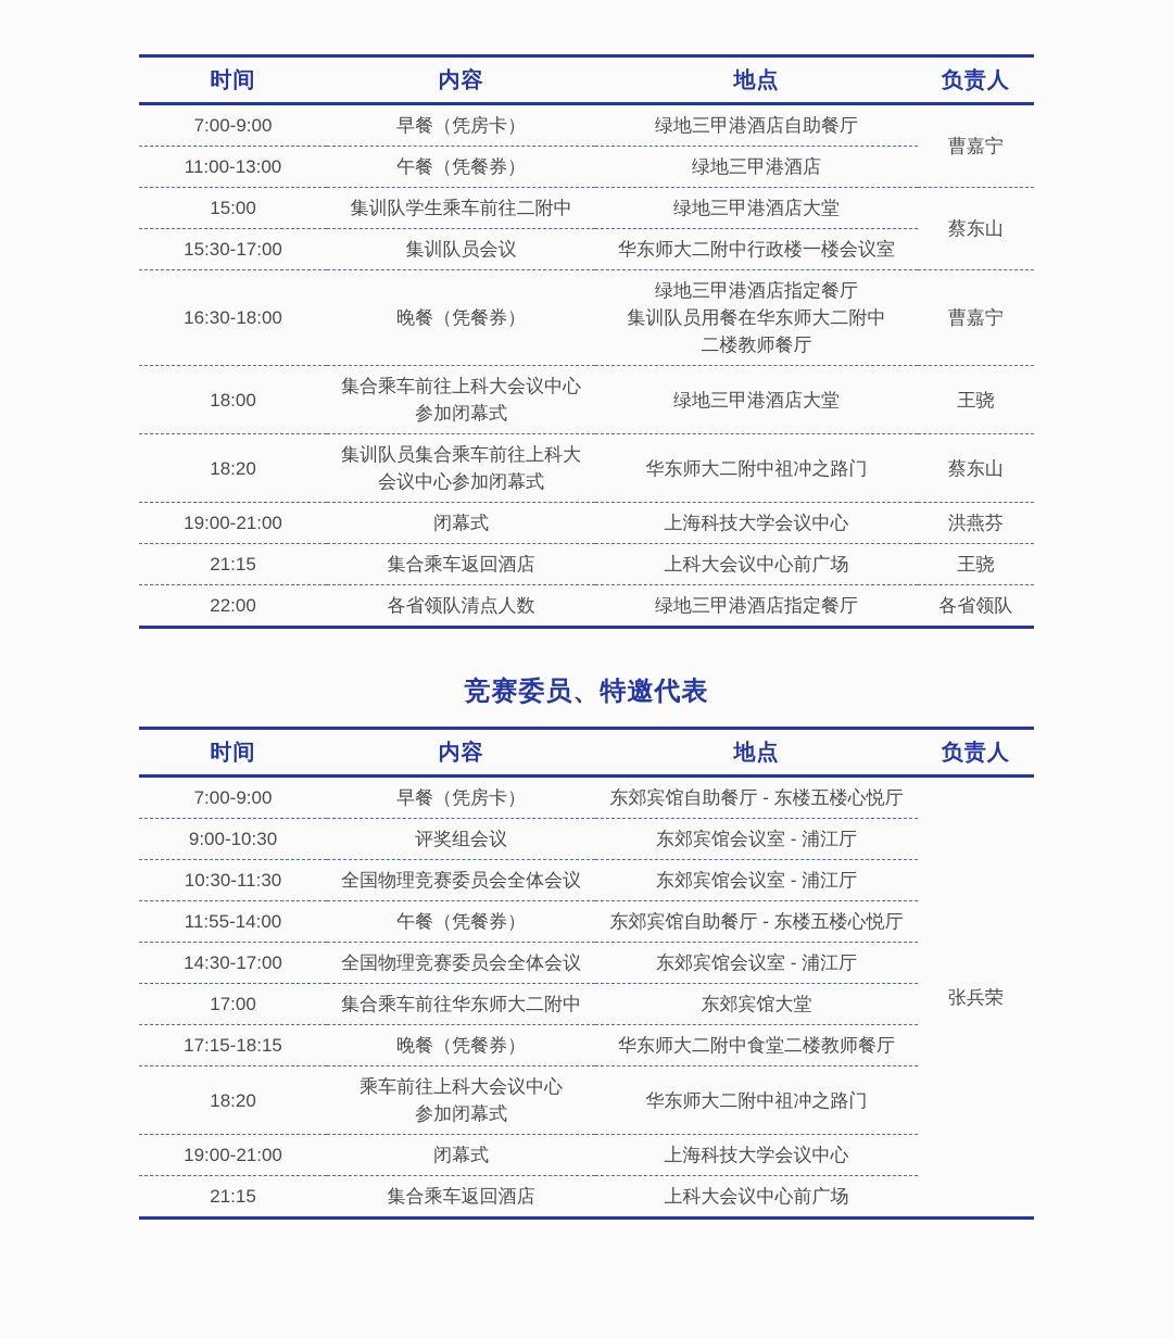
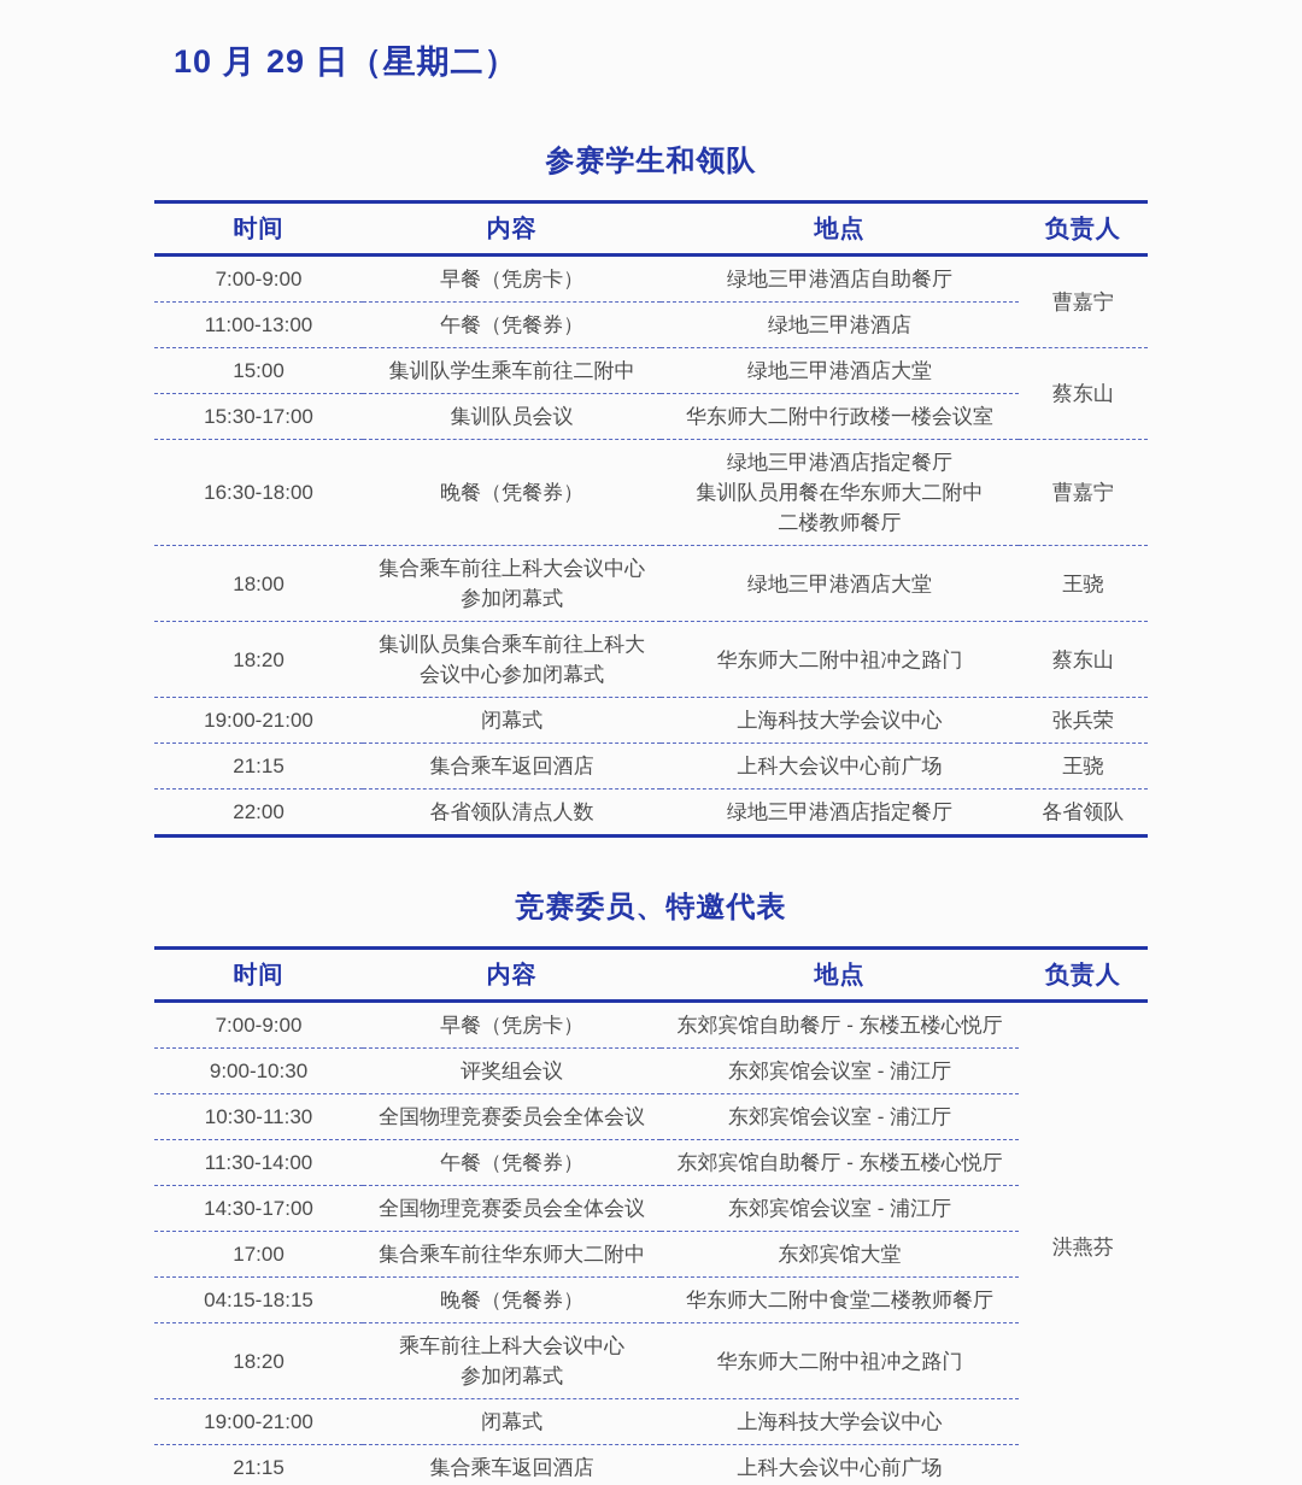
+ 10 月 29 日（星期二）
+ 参赛学生和领队
  时间	内容	地点	负责人
  7:00-9:00	早餐（凭房卡）	绿地三甲港酒店自助餐厅	曹嘉宁
  11:00-13:00	午餐（凭餐券）	绿地三甲港酒店
  15:00	集训队学生乘车前往二附中	绿地三甲港酒店大堂	蔡东山
  15:30-17:00	集训队员会议	华东师大二附中行政楼一楼会议室
  16:30-18:00	晚餐（凭餐券）	绿地三甲港酒店指定餐厅 集训队员用餐在华东师大二附中 二楼教师餐厅	曹嘉宁
  18:00	集合乘车前往上科大会议中心 参加闭幕式	绿地三甲港酒店大堂	王骁
  18:20	集训队员集合乘车前往上科大 会议中心参加闭幕式	华东师大二附中祖冲之路门	蔡东山
- 19:00-21:00	闭幕式	上海科技大学会议中心	洪燕芬
+ 19:00-21:00	闭幕式	上海科技大学会议中心	张兵荣
  21:15	集合乘车返回酒店	上科大会议中心前广场	王骁
  22:00	各省领队清点人数	绿地三甲港酒店指定餐厅	各省领队
  竞赛委员、特邀代表
  时间	内容	地点	负责人
- 7:00-9:00	早餐（凭房卡）	东郊宾馆自助餐厅 - 东楼五楼心悦厅	张兵荣
+ 7:00-9:00	早餐（凭房卡）	东郊宾馆自助餐厅 - 东楼五楼心悦厅	洪燕芬
  9:00-10:30	评奖组会议	东郊宾馆会议室 - 浦江厅
  10:30-11:30	全国物理竞赛委员会全体会议	东郊宾馆会议室 - 浦江厅
- 11:55-14:00	午餐（凭餐券）	东郊宾馆自助餐厅 - 东楼五楼心悦厅
+ 11:30-14:00	午餐（凭餐券）	东郊宾馆自助餐厅 - 东楼五楼心悦厅
  14:30-17:00	全国物理竞赛委员会全体会议	东郊宾馆会议室 - 浦江厅
  17:00	集合乘车前往华东师大二附中	东郊宾馆大堂
- 17:15-18:15	晚餐（凭餐券）	华东师大二附中食堂二楼教师餐厅
+ 04:15-18:15	晚餐（凭餐券）	华东师大二附中食堂二楼教师餐厅
  18:20	乘车前往上科大会议中心 参加闭幕式	华东师大二附中祖冲之路门
  19:00-21:00	闭幕式	上海科技大学会议中心
  21:15	集合乘车返回酒店	上科大会议中心前广场
